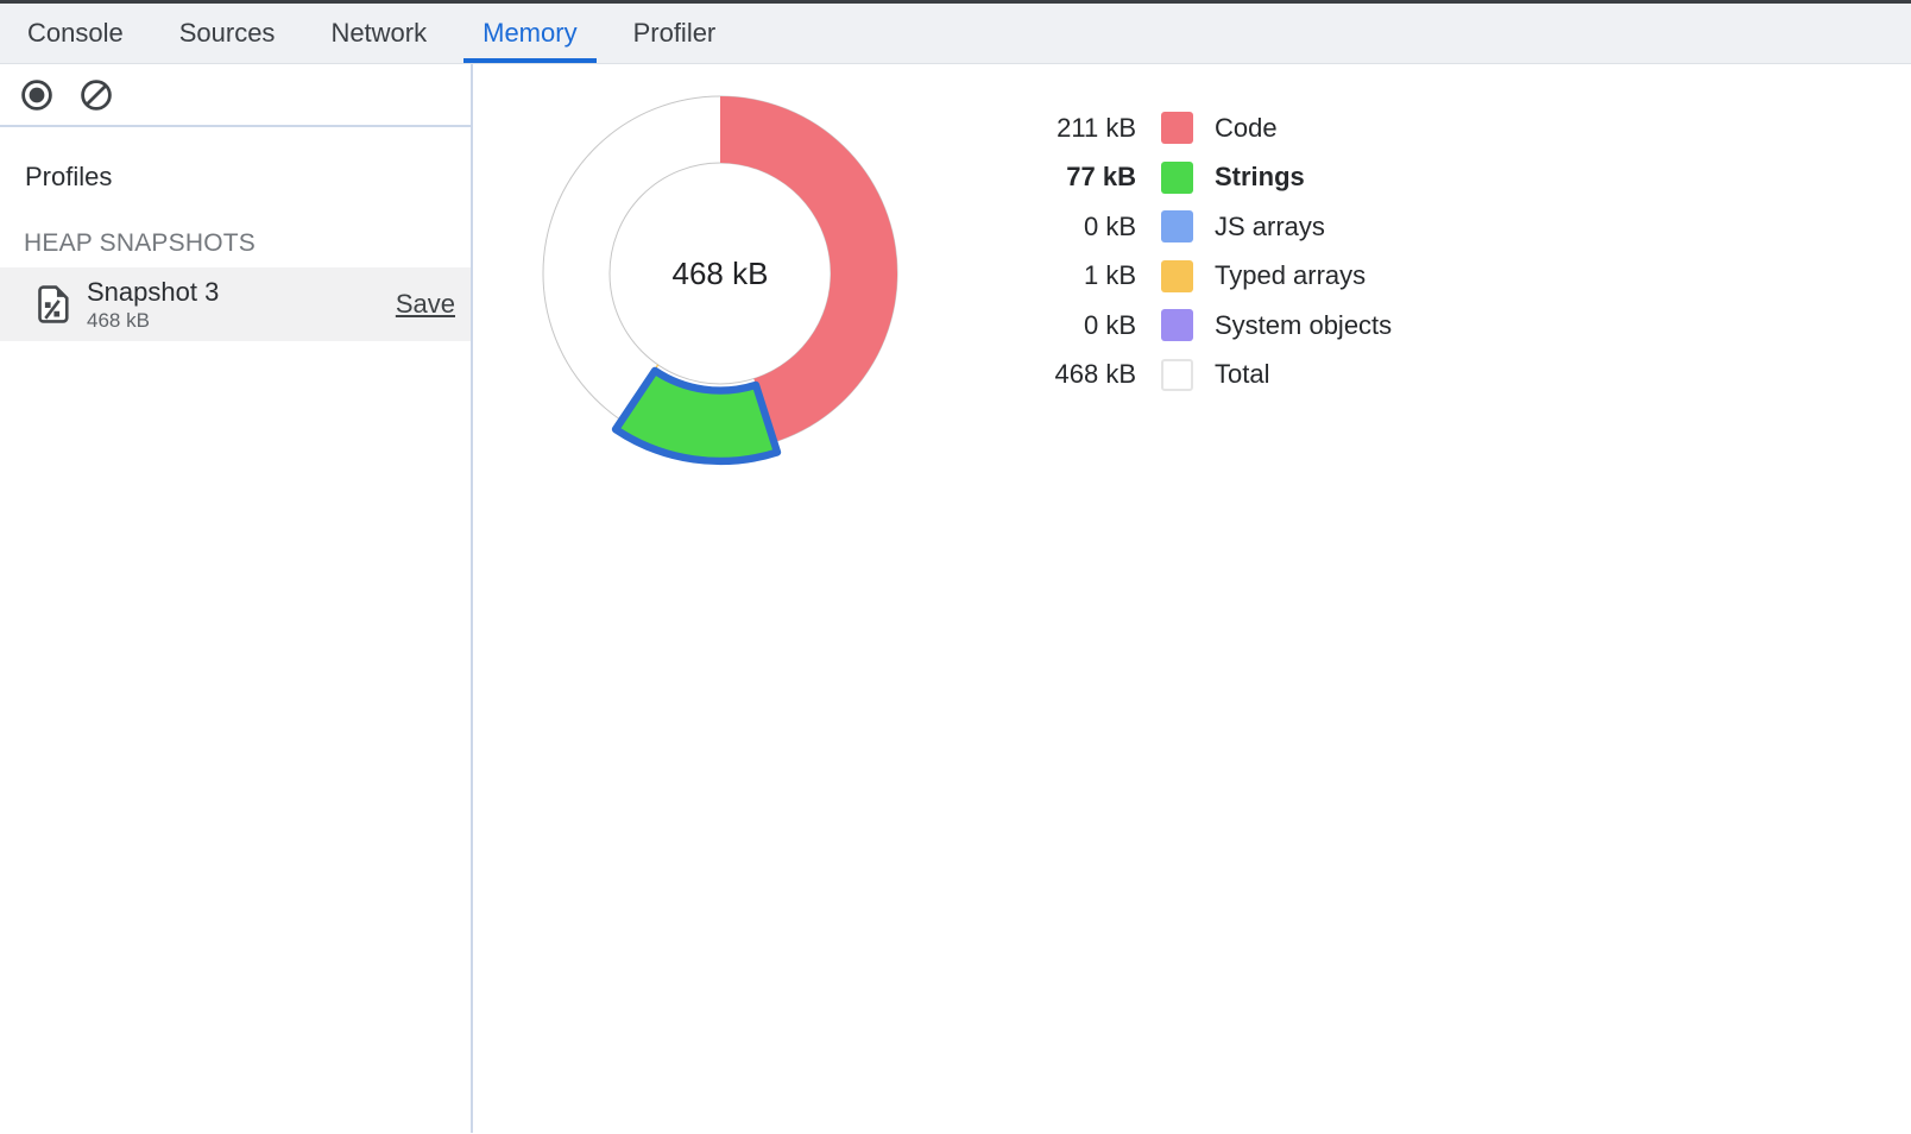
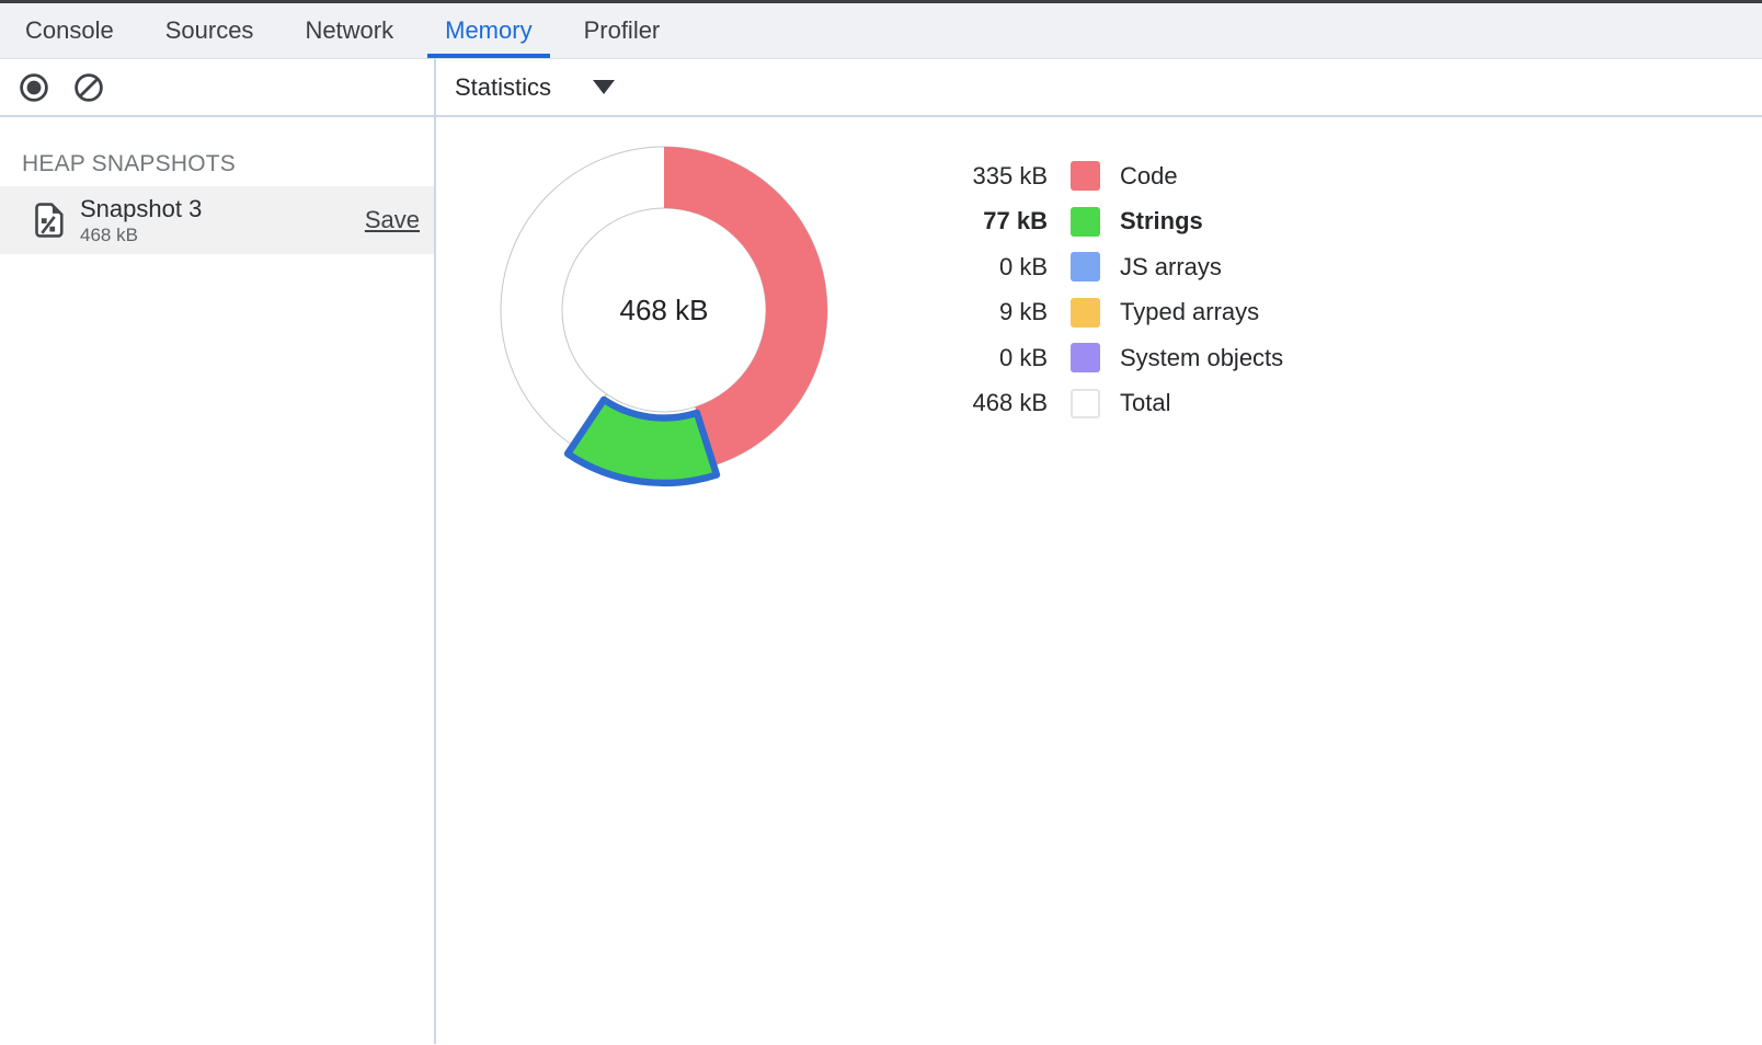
  Console
  Sources
  Network
  Memory
  Profiler
- Profiles
  HEAP SNAPSHOTS
  Snapshot 3
  468 kB
  Save
+ Statistics
  468 kB
- 211 kB
+ 335 kB
  Code
  77 kB
  Strings
  0 kB
  JS arrays
- 1 kB
+ 9 kB
  Typed arrays
  0 kB
  System objects
  468 kB
  Total
